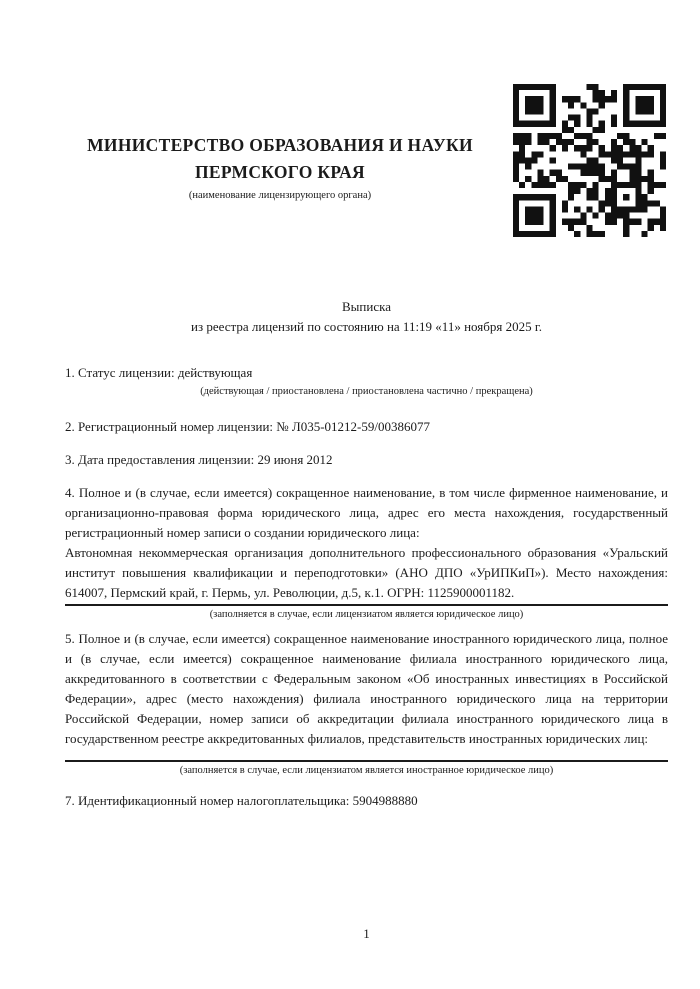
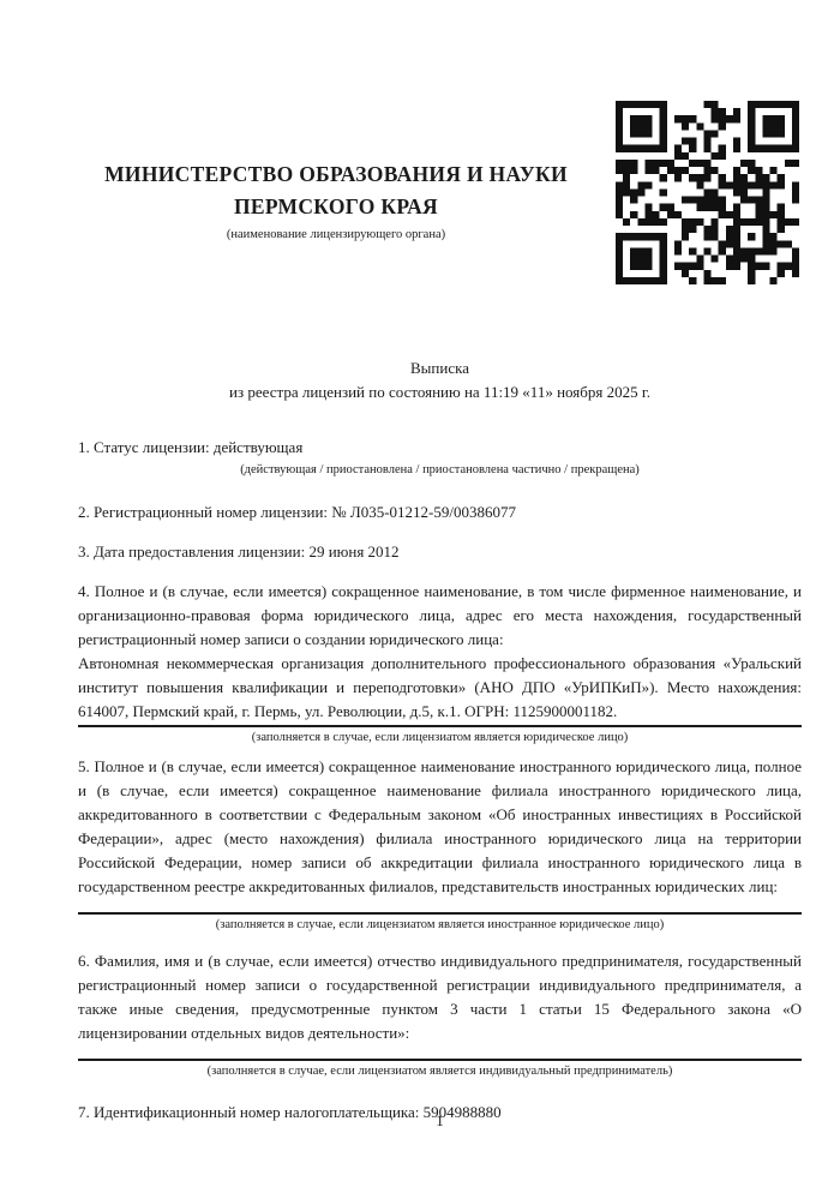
  МИНИСТЕРСТВО ОБРАЗОВАНИЯ И НАУКИ
  ПЕРМСКОГО КРАЯ
  (наименование лицензирующего органа)
  Выписка
  из реестра лицензий по состоянию на 11:19 «11» ноября 2025 г.
  1. Статус лицензии: действующая
  (действующая / приостановлена / приостановлена частично / прекращена)
  2. Регистрационный номер лицензии: № Л035-01212-59/00386077
  3. Дата предоставления лицензии: 29 июня 2012
  4. Полное и (в случае, если имеется) сокращенное наименование, в том числе фирменное наименование, и организационно-правовая форма юридического лица, адрес его места нахождения, государственный регистрационный номер записи о создании юридического лица:
  Автономная некоммерческая организация дополнительного профессионального образования «Уральский институт повышения квалификации и переподготовки» (АНО ДПО «УрИПКиП»). Место нахождения: 614007, Пермский край, г. Пермь, ул. Революции, д.5, к.1. ОГРН: 1125900001182.
  (заполняется в случае, если лицензиатом является юридическое лицо)
  5. Полное и (в случае, если имеется) сокращенное наименование иностранного юридического лица, полное и (в случае, если имеется) сокращенное наименование филиала иностранного юридического лица, аккредитованного в соответствии с Федеральным законом «Об иностранных инвестициях в Российской Федерации», адрес (место нахождения) филиала иностранного юридического лица на территории Российской Федерации, номер записи об аккредитации филиала иностранного юридического лица в государственном реестре аккредитованных филиалов, представительств иностранных юридических лиц:
  (заполняется в случае, если лицензиатом является иностранное юридическое лицо)
+ 6. Фамилия, имя и (в случае, если имеется) отчество индивидуального предпринимателя, государственный регистрационный номер записи о государственной регистрации индивидуального предпринимателя, а также иные сведения, предусмотренные пунктом 3 части 1 статьи 15 Федерального закона «О лицензировании отдельных видов деятельности»:
+ (заполняется в случае, если лицензиатом является индивидуальный предприниматель)
  7. Идентификационный номер налогоплательщика: 5904988880
  1
